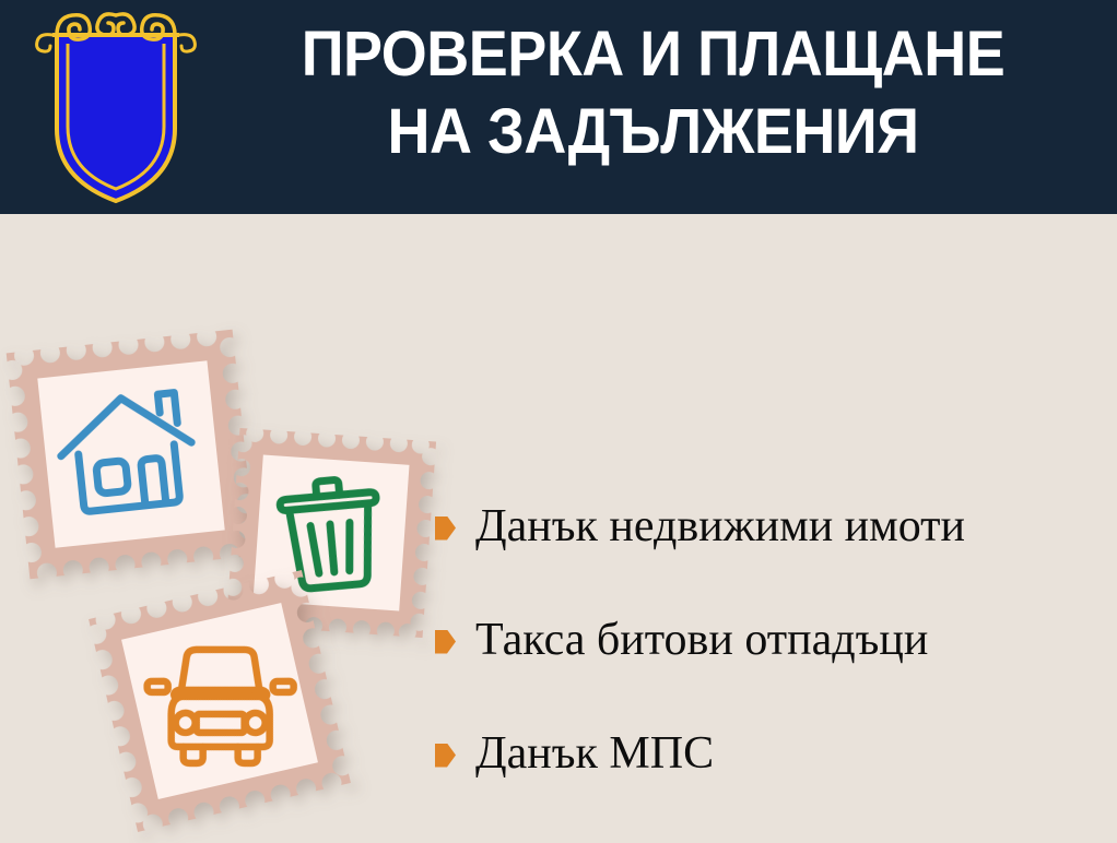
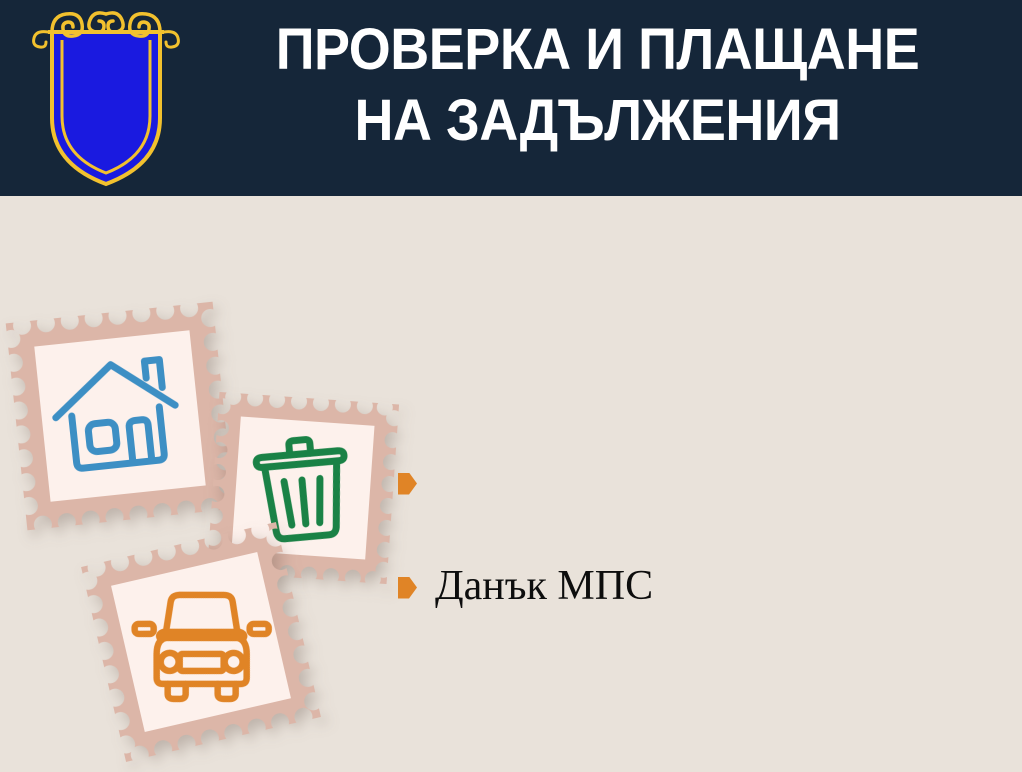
  ПРОВЕРКА И ПЛАЩАНЕ
  НА ЗАДЪЛЖЕНИЯ
- Данък недвижими имоти
- Такса битови отпадъци
  Данък МПС
